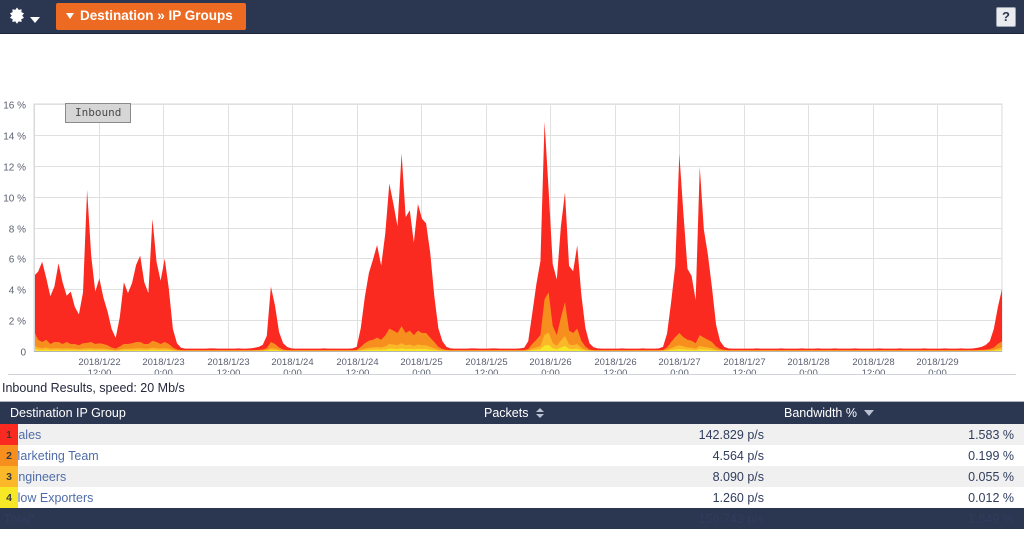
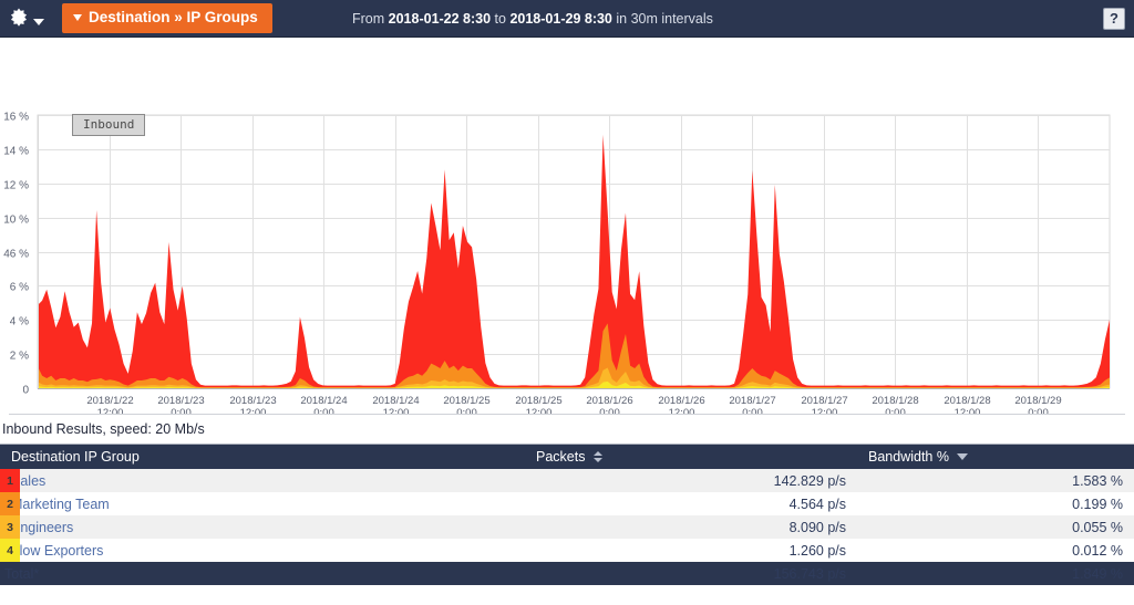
  Destination » IP Groups
+ From 2018-01-22 8:30 to 2018-01-29 8:30 in 30m intervals
  ?
  0
  2 %
  4 %
  6 %
- 8 %
+ 46 %
  10 %
  12 %
  14 %
  16 %
  2018/1/22
  12:00
  2018/1/23
  0:00
  2018/1/23
  12:00
  2018/1/24
  0:00
  2018/1/24
  12:00
  2018/1/25
  0:00
  2018/1/25
  12:00
  2018/1/26
  0:00
  2018/1/26
  12:00
  2018/1/27
  0:00
  2018/1/27
  12:00
  2018/1/28
  0:00
  2018/1/28
  12:00
  2018/1/29
  0:00
  Inbound
  Inbound Results, speed: 20 Mb/s
  Destination IP Group	Packets	Bandwidth %
  1 ales	142.829 p/s	1.583 %
  2 arketing Team	4.564 p/s	0.199 %
  3 ngineers	8.090 p/s	0.055 %
  4 low Exporters	1.260 p/s	0.012 %
